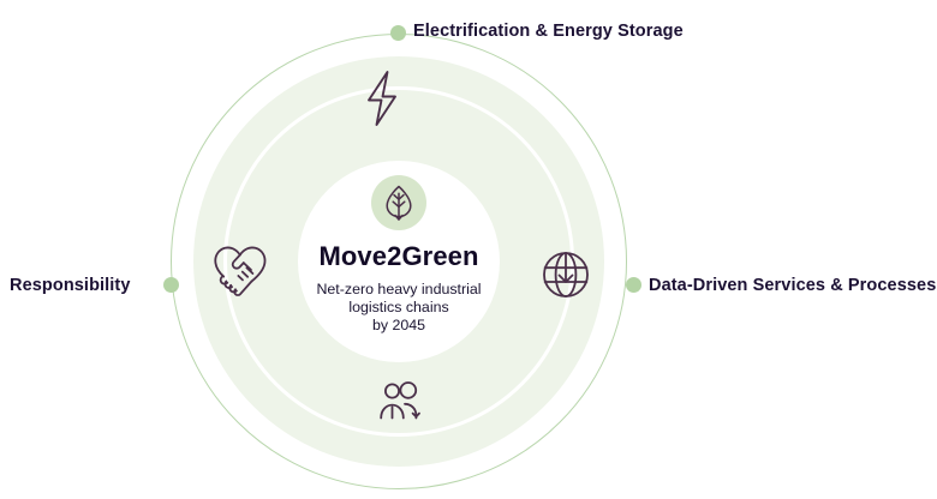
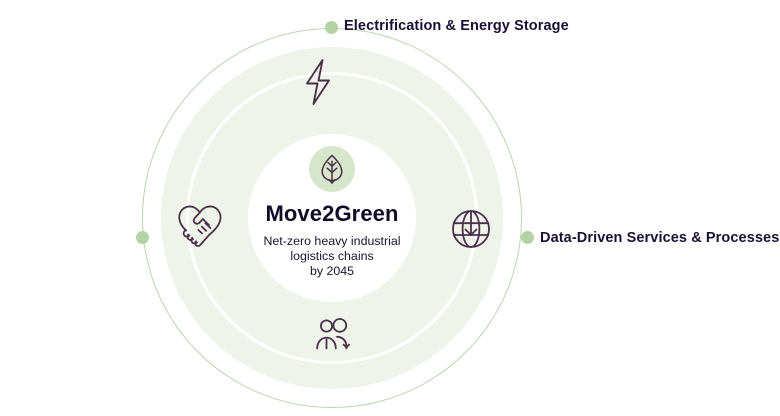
  Electrification & Energy Storage
  Data-Driven Services & Processes
- Responsibility
  Move2Green
  Net-zero heavy industrial
  logistics chains
  by 2045
